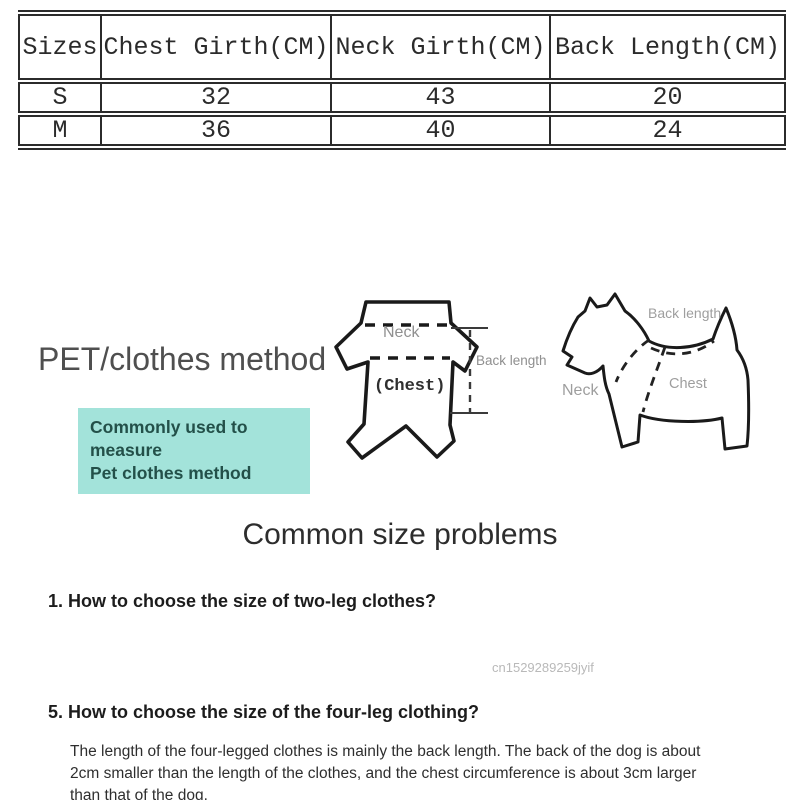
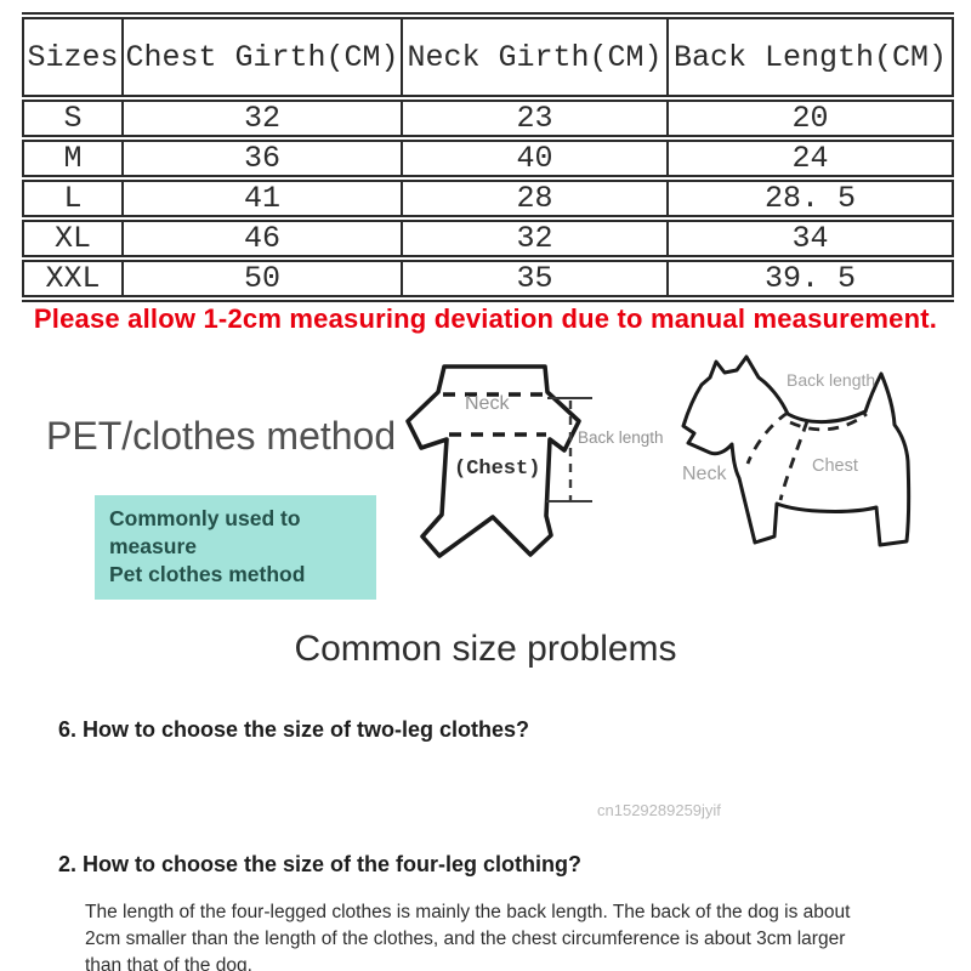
  Sizes	Chest Girth(CM)	Neck Girth(CM)	Back Length(CM)
- S	32	43	20
+ S	32	23	20
  M	36	40	24
+ L	41	28	28. 5
+ XL	46	32	34
+ XXL	50	35	39. 5
+ Please allow 1-2cm measuring deviation due to manual measurement.
  PET/clothes method
  Commonly used to measure
  Pet clothes method
  Neck
  (Chest)
  Back length
  Back length
  Neck
  Chest
  Common size problems
- 1. How to choose the size of two-leg clothes?
+ 6. How to choose the size of two-leg clothes?
  cn1529289259jyif
- 5. How to choose the size of the four-leg clothing?
+ 2. How to choose the size of the four-leg clothing?
  The length of the four-legged clothes is mainly the back length. The back of the dog is about 2cm smaller than the length of the clothes, and the chest circumference is about 3cm larger than that of the dog.
